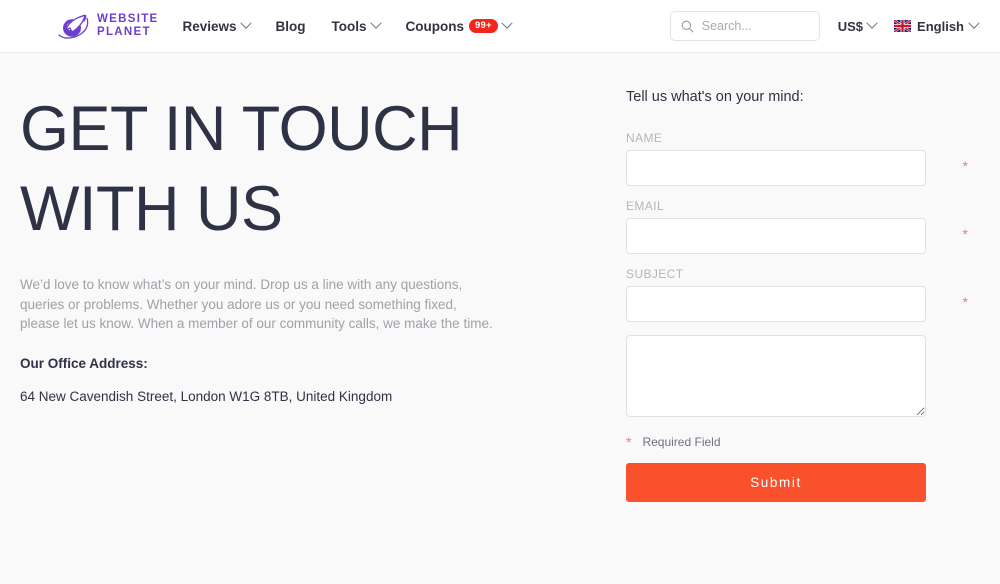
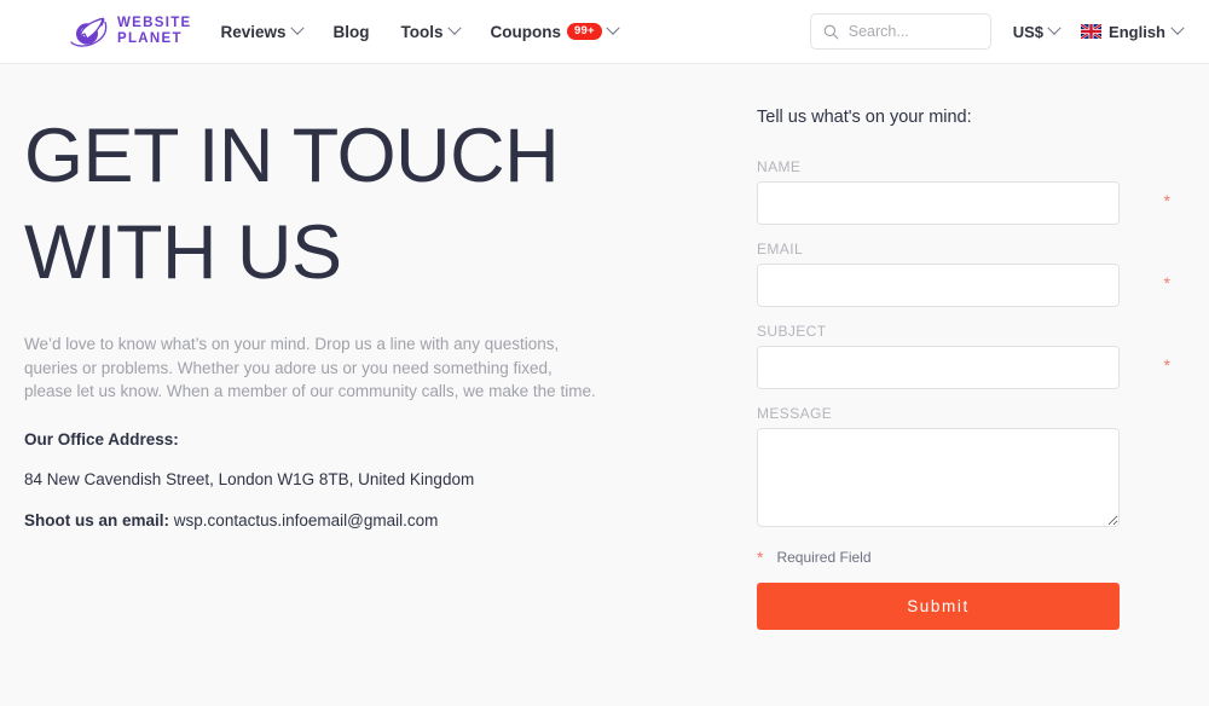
  WEBSITE
  PLANET
  Reviews
  Blog
  Tools
  Coupons
  99+
  Search...
  US$
  English
  GET IN TOUCH WITH US
  We’d love to know what’s on your mind. Drop us a line with any questions, queries or problems. Whether you adore us or you need something fixed, please let us know. When a member of our community calls, we make the time.
  Our Office Address:
- 64 New Cavendish Street, London W1G 8TB, United Kingdom
+ 84 New Cavendish Street, London W1G 8TB, United Kingdom
+ Shoot us an email: wsp.contactus.infoemail@gmail.com
  Tell us what's on your mind:
  NAME
  *
  EMAIL
  *
  SUBJECT
  *
+ MESSAGE
  *
  Required Field
  Submit
